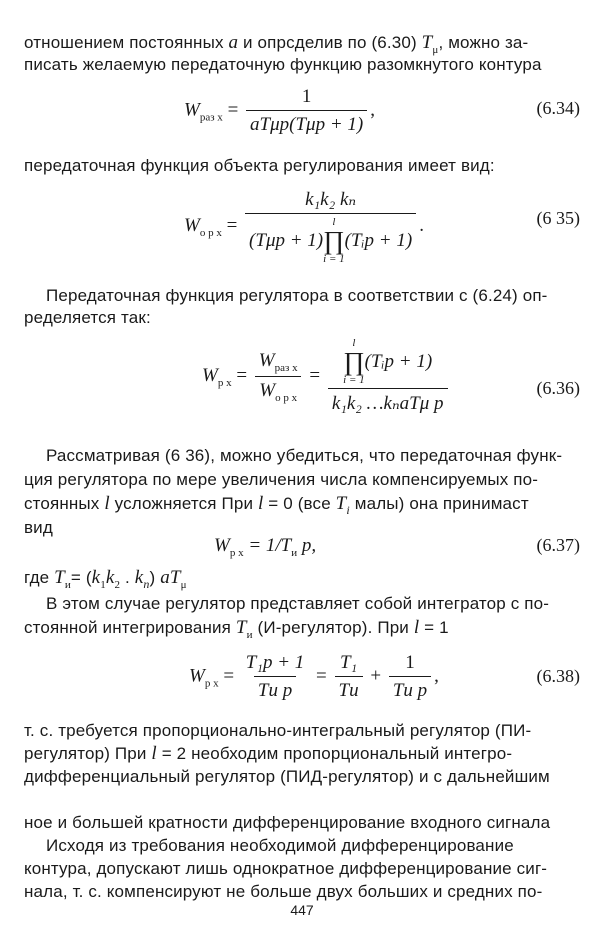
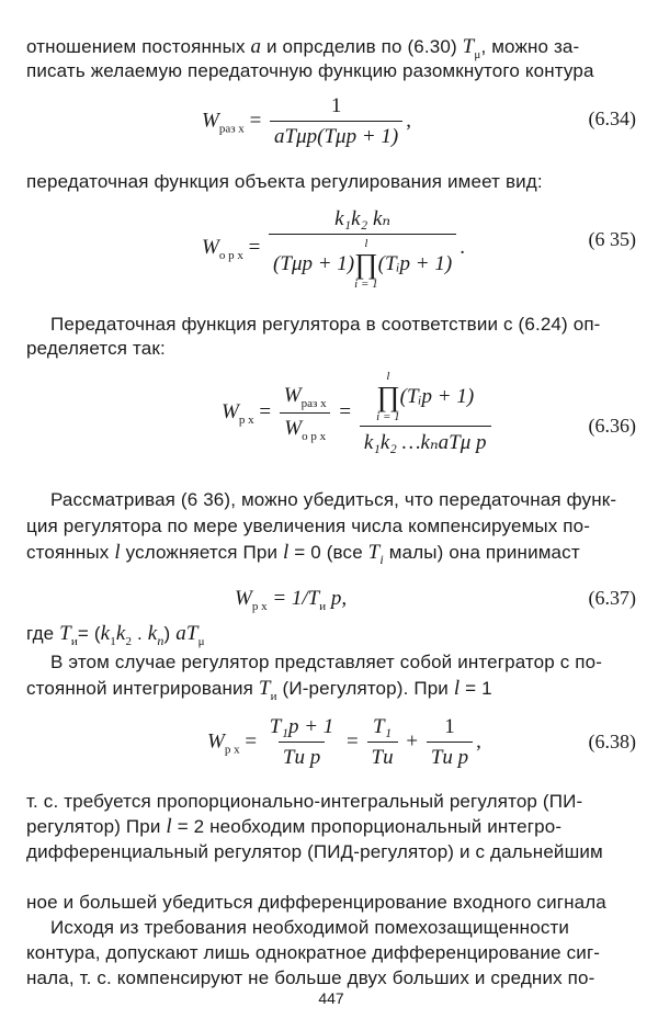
  отношением постоянных a и опрсделив по (6.30) Tμ, можно за-
  писать желаемую передаточную функцию разомкнутого контура
  Wраз х =
  1
  aTμp(Tμp + 1)
  ,
  (6.34)
  передаточная функция объекта регулирования имеет вид:
  Wо р х =
  k₁k₂ kₙ
  (Tμp + 1)
  l
  ∏
  i = 1
  (Tᵢp + 1)
  .
  (6 35)
  Передаточная функция регулятора в соответствии с (6.24) оп-
  ределяется так:
  Wр х =
  Wраз х
  Wо р х
  =
  l
  ∏
  i = 1
  (Tᵢp + 1)
  k₁k₂ …kₙaTμ p
  (6.36)
  Рассматривая (6 36), можно убедиться, что передаточная функ-
  ция регулятора по мере увеличения числа компенсируемых по-
  стоянных l усложняется При l = 0 (все Ti малы) она принимаст
- вид
  Wр х = 1/Tи p,
  (6.37)
  где Tи= (k1k2 . kn) aTμ
  В этом случае регулятор представляет собой интегратор с по-
  стоянной интегрирования Tи (И-регулятор). При l = 1
  Wр х =
  T₁p + 1
  Tи p
  =
  T₁
  Tи
  +
  1
  Tи p
  ,
  (6.38)
  т. с. требуется пропорционально-интегральный регулятор (ПИ-
  регулятор) При l = 2 необходим пропорциональный интегро-
  дифференциальный регулятор (ПИД-регулятор) и с дальнейшим
- ное и большей кратности дифференцирование входного сигнала
+ ное и большей убедиться дифференцирование входного сигнала
- Исходя из требования необходимой дифференцирование
+ Исходя из требования необходимой помехозащищенности
  контура, допускают лишь однократное дифференцирование сиг-
  нала, т. с. компенсируют не больше двух больших и средних по-
  447
